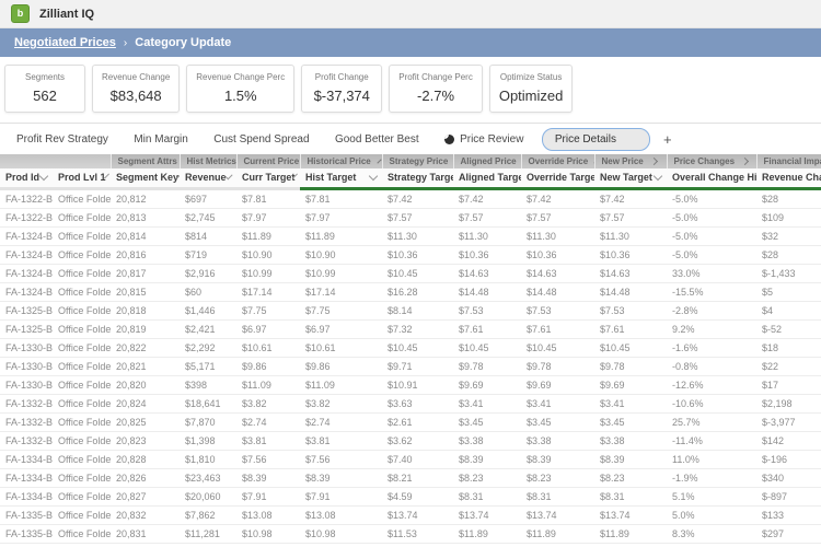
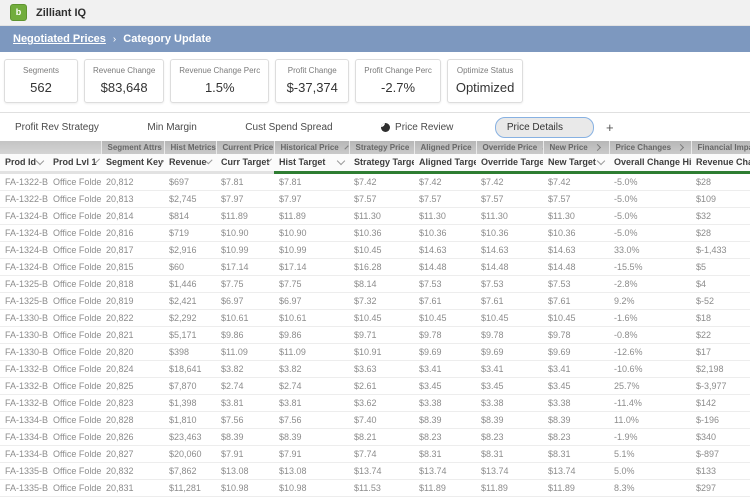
  Zilliant IQ
  Negotiated Prices
  ›
  Category Update
  Segments
  562
  Revenue Change
  $83,648
  Revenue Change Perc
  1.5%
  Profit Change
  $-37,374
  Profit Change Perc
  -2.7%
  Optimize Status
  Optimized
  Profit Rev Strategy
  Min Margin
  Cust Spend Spread
- Good Better Best
  Price Review
  Price Details
  +
  	Segment Attrs	Hist Metrics	Current Price	Historical Price	Strategy Price	Aligned Price	Override Price	New Price	Price Changes	Financial Imp
  Prod Id	Prod Lvl 1	Segment Key	Revenue	Curr Target	Hist Target	Strategy Targe	Aligned Targe	Override Targe	New Target	Overall Change Hi	Revenue Ch
  FA-1322-B	Office Folde	20,812	$697	$7.81	$7.81	$7.42	$7.42	$7.42	$7.42	-5.0%	$28
  FA-1322-B	Office Folde	20,813	$2,745	$7.97	$7.97	$7.57	$7.57	$7.57	$7.57	-5.0%	$109
  FA-1324-B	Office Folde	20,814	$814	$11.89	$11.89	$11.30	$11.30	$11.30	$11.30	-5.0%	$32
  FA-1324-B	Office Folde	20,816	$719	$10.90	$10.90	$10.36	$10.36	$10.36	$10.36	-5.0%	$28
  FA-1324-B	Office Folde	20,817	$2,916	$10.99	$10.99	$10.45	$14.63	$14.63	$14.63	33.0%	$-1,433
  FA-1324-B	Office Folde	20,815	$60	$17.14	$17.14	$16.28	$14.48	$14.48	$14.48	-15.5%	$5
  FA-1325-B	Office Folde	20,818	$1,446	$7.75	$7.75	$8.14	$7.53	$7.53	$7.53	-2.8%	$4
  FA-1325-B	Office Folde	20,819	$2,421	$6.97	$6.97	$7.32	$7.61	$7.61	$7.61	9.2%	$-52
  FA-1330-B	Office Folde	20,822	$2,292	$10.61	$10.61	$10.45	$10.45	$10.45	$10.45	-1.6%	$18
  FA-1330-B	Office Folde	20,821	$5,171	$9.86	$9.86	$9.71	$9.78	$9.78	$9.78	-0.8%	$22
  FA-1330-B	Office Folde	20,820	$398	$11.09	$11.09	$10.91	$9.69	$9.69	$9.69	-12.6%	$17
  FA-1332-B	Office Folde	20,824	$18,641	$3.82	$3.82	$3.63	$3.41	$3.41	$3.41	-10.6%	$2,198
  FA-1332-B	Office Folde	20,825	$7,870	$2.74	$2.74	$2.61	$3.45	$3.45	$3.45	25.7%	$-3,977
  FA-1332-B	Office Folde	20,823	$1,398	$3.81	$3.81	$3.62	$3.38	$3.38	$3.38	-11.4%	$142
  FA-1334-B	Office Folde	20,828	$1,810	$7.56	$7.56	$7.40	$8.39	$8.39	$8.39	11.0%	$-196
  FA-1334-B	Office Folde	20,826	$23,463	$8.39	$8.39	$8.21	$8.23	$8.23	$8.23	-1.9%	$340
- FA-1334-B	Office Folde	20,827	$20,060	$7.91	$7.91	$4.59	$8.31	$8.31	$8.31	5.1%	$-897
+ FA-1334-B	Office Folde	20,827	$20,060	$7.91	$7.91	$7.74	$8.31	$8.31	$8.31	5.1%	$-897
  FA-1335-B	Office Folde	20,832	$7,862	$13.08	$13.08	$13.74	$13.74	$13.74	$13.74	5.0%	$133
  FA-1335-B	Office Folde	20,831	$11,281	$10.98	$10.98	$11.53	$11.89	$11.89	$11.89	8.3%	$297
